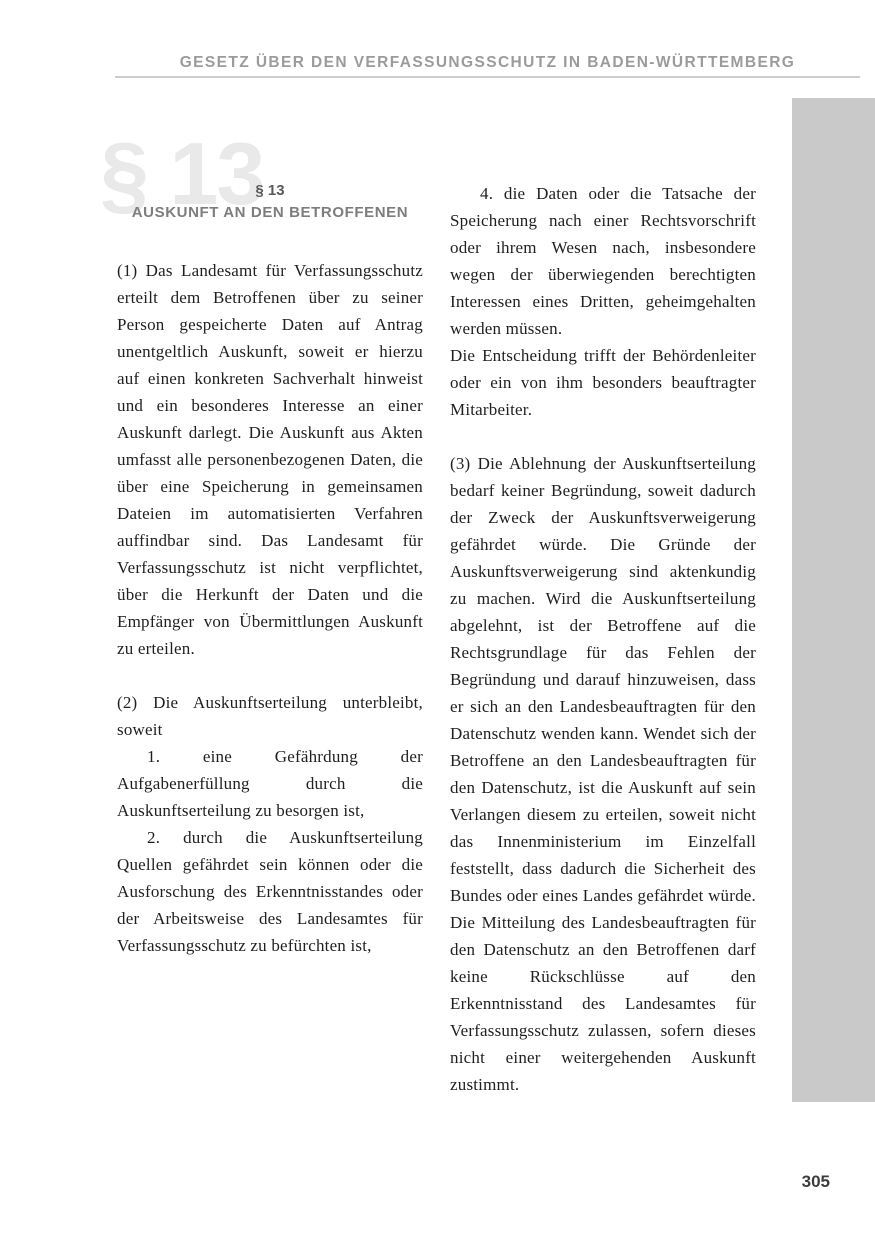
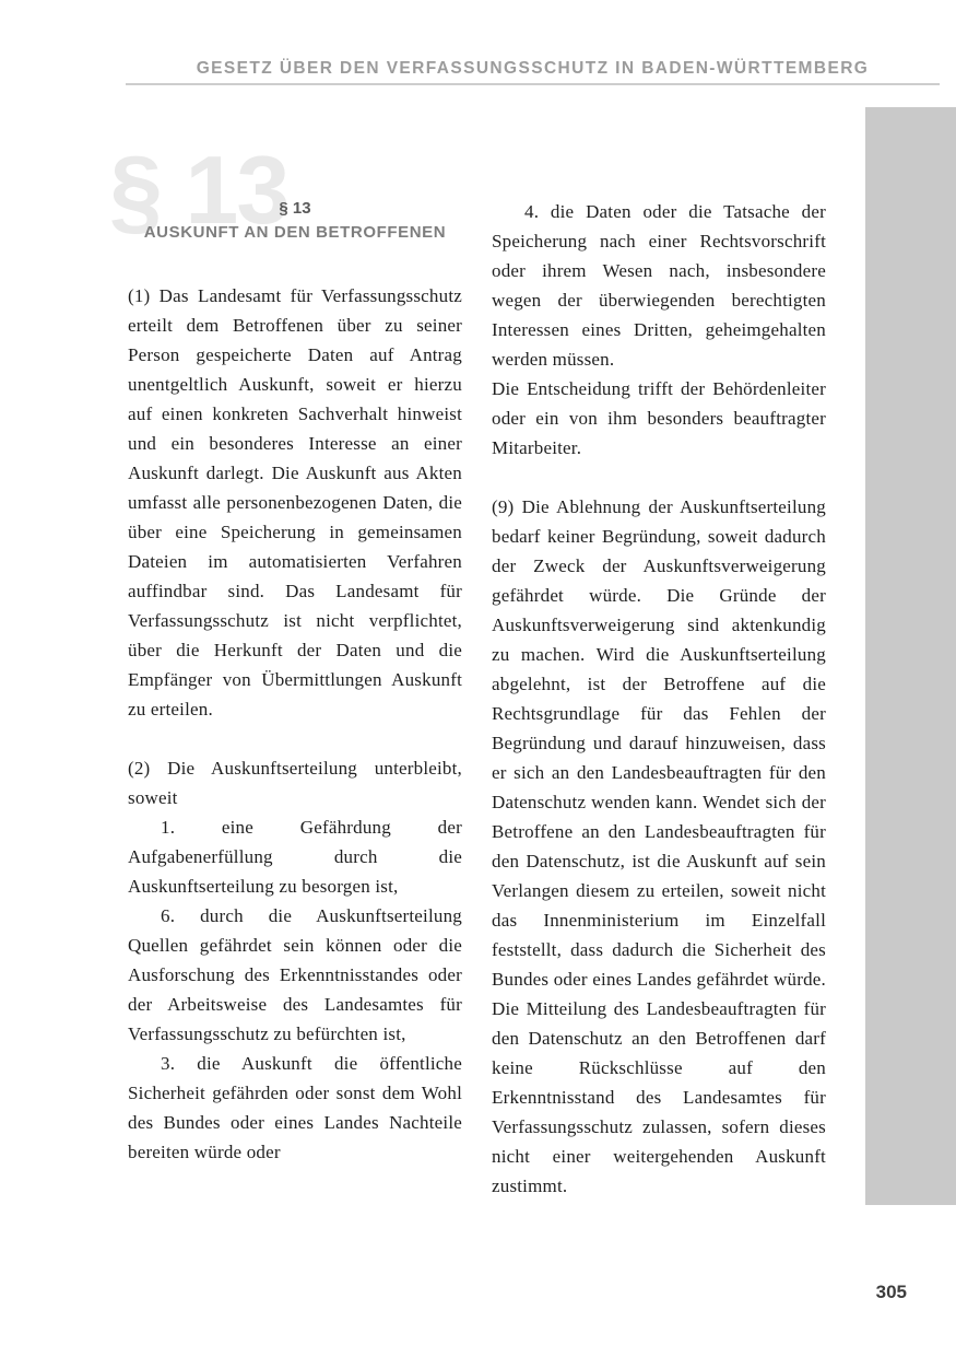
  GESETZ ÜBER DEN VERFASSUNGSSCHUTZ IN BADEN-WÜRTTEMBERG
  § 13
  § 13
  AUSKUNFT AN DEN BETROFFENEN
  (1) Das Landesamt für Verfassungsschutz erteilt dem Betroffenen über zu seiner Person gespeicherte Daten auf Antrag unentgeltlich Auskunft, soweit er hierzu auf einen konkreten Sachverhalt hinweist und ein besonderes Interesse an einer Auskunft darlegt. Die Auskunft aus Akten umfasst alle personenbezogenen Daten, die über eine Speicherung in gemeinsamen Dateien im automatisierten Verfahren auffindbar sind. Das Landesamt für Verfassungsschutz ist nicht verpflichtet, über die Herkunft der Daten und die Empfänger von Übermittlungen Auskunft zu erteilen.
  (2) Die Auskunftserteilung unterbleibt, soweit
  1. eine Gefährdung der Aufgabenerfüllung durch die Auskunftserteilung zu besorgen ist,
- 2. durch die Auskunftserteilung Quellen gefährdet sein können oder die Ausforschung des Erkenntnisstandes oder der Arbeitsweise des Landesamtes für Verfassungsschutz zu befürchten ist,
+ 6. durch die Auskunftserteilung Quellen gefährdet sein können oder die Ausforschung des Erkenntnisstandes oder der Arbeitsweise des Landesamtes für Verfassungsschutz zu befürchten ist,
+ 3. die Auskunft die öffentliche Sicherheit gefährden oder sonst dem Wohl des Bundes oder eines Landes Nachteile bereiten würde oder
  4. die Daten oder die Tatsache der Speicherung nach einer Rechtsvorschrift oder ihrem Wesen nach, insbesondere wegen der überwiegenden berechtigten Interessen eines Dritten, geheimgehalten werden müssen.
  Die Entscheidung trifft der Behördenleiter oder ein von ihm besonders beauftragter Mitarbeiter.
- (3) Die Ablehnung der Auskunftserteilung bedarf keiner Begründung, soweit dadurch der Zweck der Auskunftsverweigerung gefährdet würde. Die Gründe der Auskunftsverweigerung sind aktenkundig zu machen. Wird die Auskunftserteilung abgelehnt, ist der Betroffene auf die Rechtsgrundlage für das Fehlen der Begründung und darauf hinzuweisen, dass er sich an den Landesbeauftragten für den Datenschutz wenden kann. Wendet sich der Betroffene an den Landesbeauftragten für den Datenschutz, ist die Auskunft auf sein Verlangen diesem zu erteilen, soweit nicht das Innenministerium im Einzelfall feststellt, dass dadurch die Sicherheit des Bundes oder eines Landes gefährdet würde. Die Mitteilung des Landesbeauftragten für den Datenschutz an den Betroffenen darf keine Rückschlüsse auf den Erkenntnisstand des Landesamtes für Verfassungsschutz zulassen, sofern dieses nicht einer weitergehenden Auskunft zustimmt.
+ (9) Die Ablehnung der Auskunftserteilung bedarf keiner Begründung, soweit dadurch der Zweck der Auskunftsverweigerung gefährdet würde. Die Gründe der Auskunftsverweigerung sind aktenkundig zu machen. Wird die Auskunftserteilung abgelehnt, ist der Betroffene auf die Rechtsgrundlage für das Fehlen der Begründung und darauf hinzuweisen, dass er sich an den Landesbeauftragten für den Datenschutz wenden kann. Wendet sich der Betroffene an den Landesbeauftragten für den Datenschutz, ist die Auskunft auf sein Verlangen diesem zu erteilen, soweit nicht das Innenministerium im Einzelfall feststellt, dass dadurch die Sicherheit des Bundes oder eines Landes gefährdet würde. Die Mitteilung des Landesbeauftragten für den Datenschutz an den Betroffenen darf keine Rückschlüsse auf den Erkenntnisstand des Landesamtes für Verfassungsschutz zulassen, sofern dieses nicht einer weitergehenden Auskunft zustimmt.
  305
